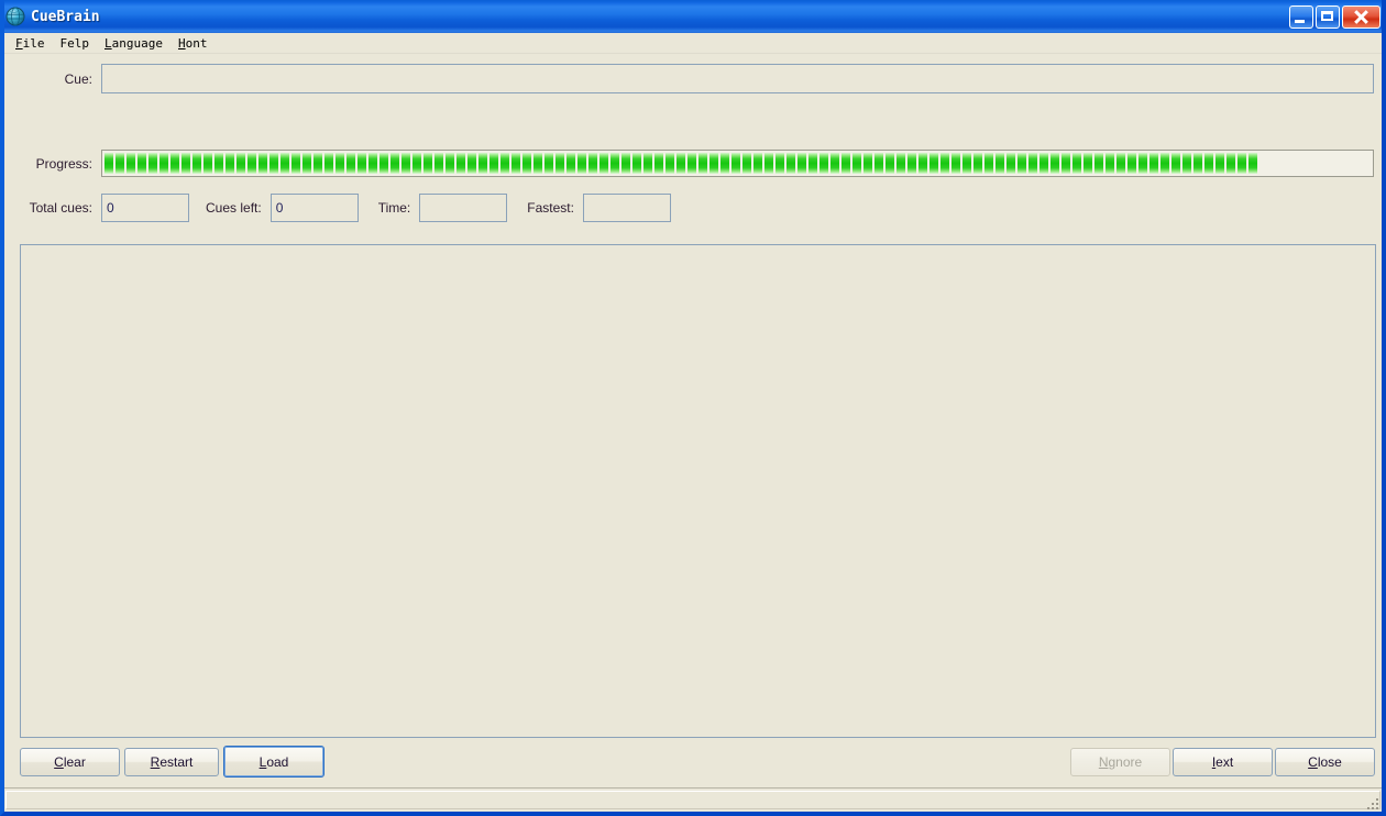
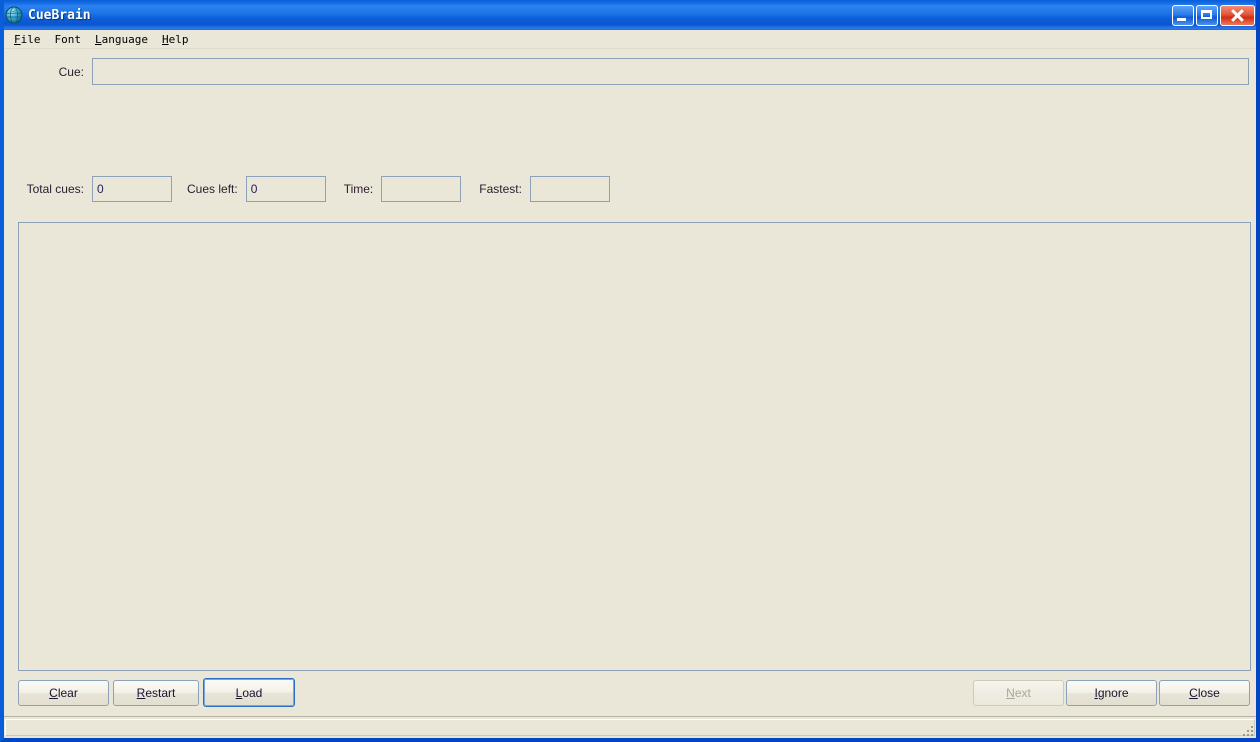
  CueBrain
  File
- Felp
+ Font
  Language
- Hont
+ Help
  Cue:
- Progress:
  Total cues:
  0
  Cues left:
  0
  Time:
  Fastest:
  C
  lear
  R
  estart
  L
  oad
  N
- gnore
+ ext
  I
- ext
+ gnore
  C
  lose
